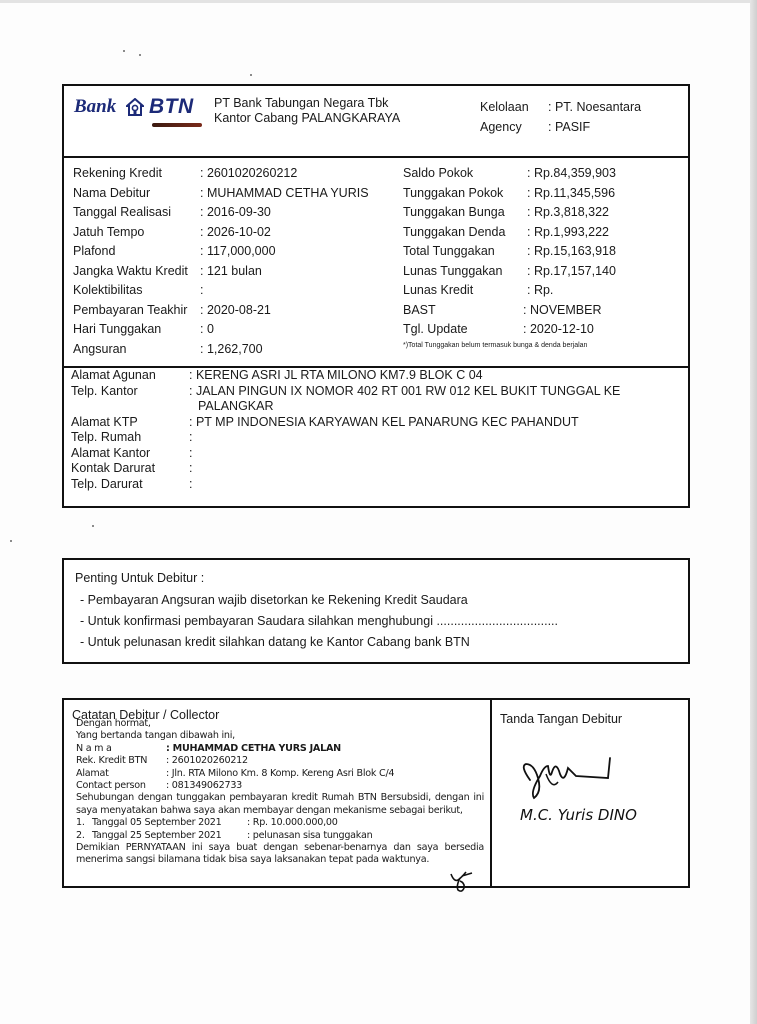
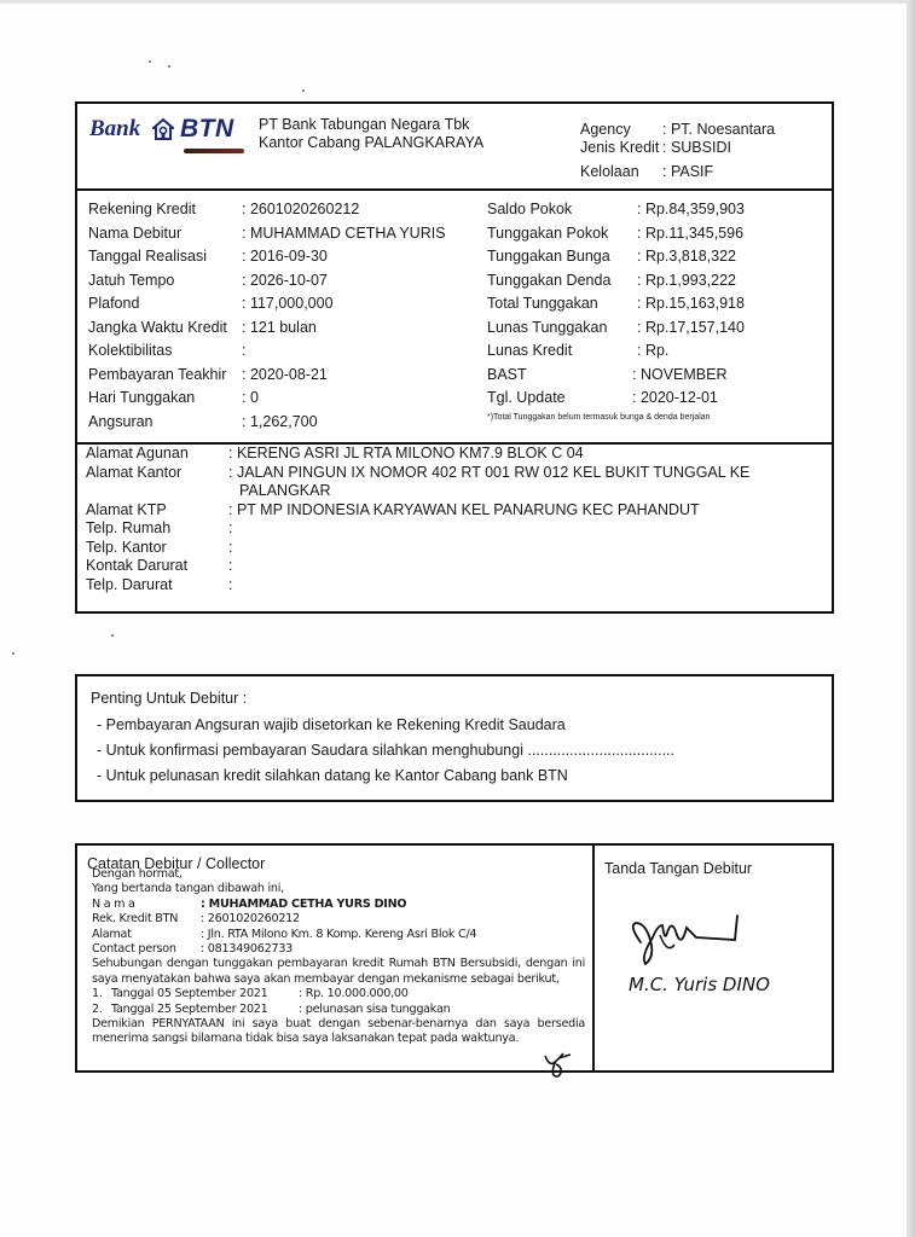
  Bank
  BTN
  PT Bank Tabungan Negara Tbk
  Kantor Cabang PALANGKARAYA
- Kelolaan
+ Agency
  : PT. Noesantara
+ Jenis Kredit
+ : SUBSIDI
- Agency
+ Kelolaan
  : PASIF
  Rekening Kredit
  : 2601020260212
  Nama Debitur
  : MUHAMMAD CETHA YURIS
  Tanggal Realisasi
  : 2016-09-30
  Jatuh Tempo
- : 2026-10-02
+ : 2026-10-07
  Plafond
  : 117,000,000
  Jangka Waktu Kredit
  : 121 bulan
  Kolektibilitas
  :
  Pembayaran Teakhir
  : 2020-08-21
  Hari Tunggakan
  : 0
  Angsuran
  : 1,262,700
  Saldo Pokok
  : Rp.84,359,903
  Tunggakan Pokok
  : Rp.11,345,596
  Tunggakan Bunga
  : Rp.3,818,322
  Tunggakan Denda
  : Rp.1,993,222
  Total Tunggakan
  : Rp.15,163,918
  Lunas Tunggakan
  : Rp.17,157,140
  Lunas Kredit
  : Rp.
  BAST
  : NOVEMBER
  Tgl. Update
- : 2020-12-10
+ : 2020-12-01
  Alamat Agunan
  : KERENG ASRI JL RTA MILONO KM7.9 BLOK C 04
- Telp. Kantor
+ Alamat Kantor
  : JALAN PINGUN IX NOMOR 402 RT 001 RW 012 KEL BUKIT TUNGGAL KE
  PALANGKAR
  Alamat KTP
  : PT MP INDONESIA KARYAWAN KEL PANARUNG KEC PAHANDUT
  Telp. Rumah
  :
- Alamat Kantor
+ Telp. Kantor
  :
  Kontak Darurat
  :
  Telp. Darurat
  :
  Penting Untuk Debitur :
  - Pembayaran Angsuran wajib disetorkan ke Rekening Kredit Saudara
  - Untuk konfirmasi pembayaran Saudara silahkan menghubungi ...................................
  - Untuk pelunasan kredit silahkan datang ke Kantor Cabang bank BTN
  Catatan Debitur / Collector
  Dengan hormat,
  Yang bertanda tangan dibawah ini,
  N a m a
- : MUHAMMAD CETHA YURS JALAN
+ : MUHAMMAD CETHA YURS DINO
  Rek. Kredit BTN
  : 2601020260212
  Alamat
  : Jln. RTA Milono Km. 8 Komp. Kereng Asri Blok C/4
  Contact person
  : 081349062733
  Sehubungan dengan tunggakan pembayaran kredit Rumah BTN Bersubsidi, dengan ini saya menyatakan bahwa saya akan membayar dengan mekanisme sebagai berikut,
  1.
  Tanggal 05 September 2021
  : Rp. 10.000.000,00
  2.
  Tanggal 25 September 2021
  : pelunasan sisa tunggakan
  Demikian PERNYATAAN ini saya buat dengan sebenar-benarnya dan saya bersedia menerima sangsi bilamana tidak bisa saya laksanakan tepat pada waktunya.
  Tanda Tangan Debitur
  M.C. Yuris DINO
